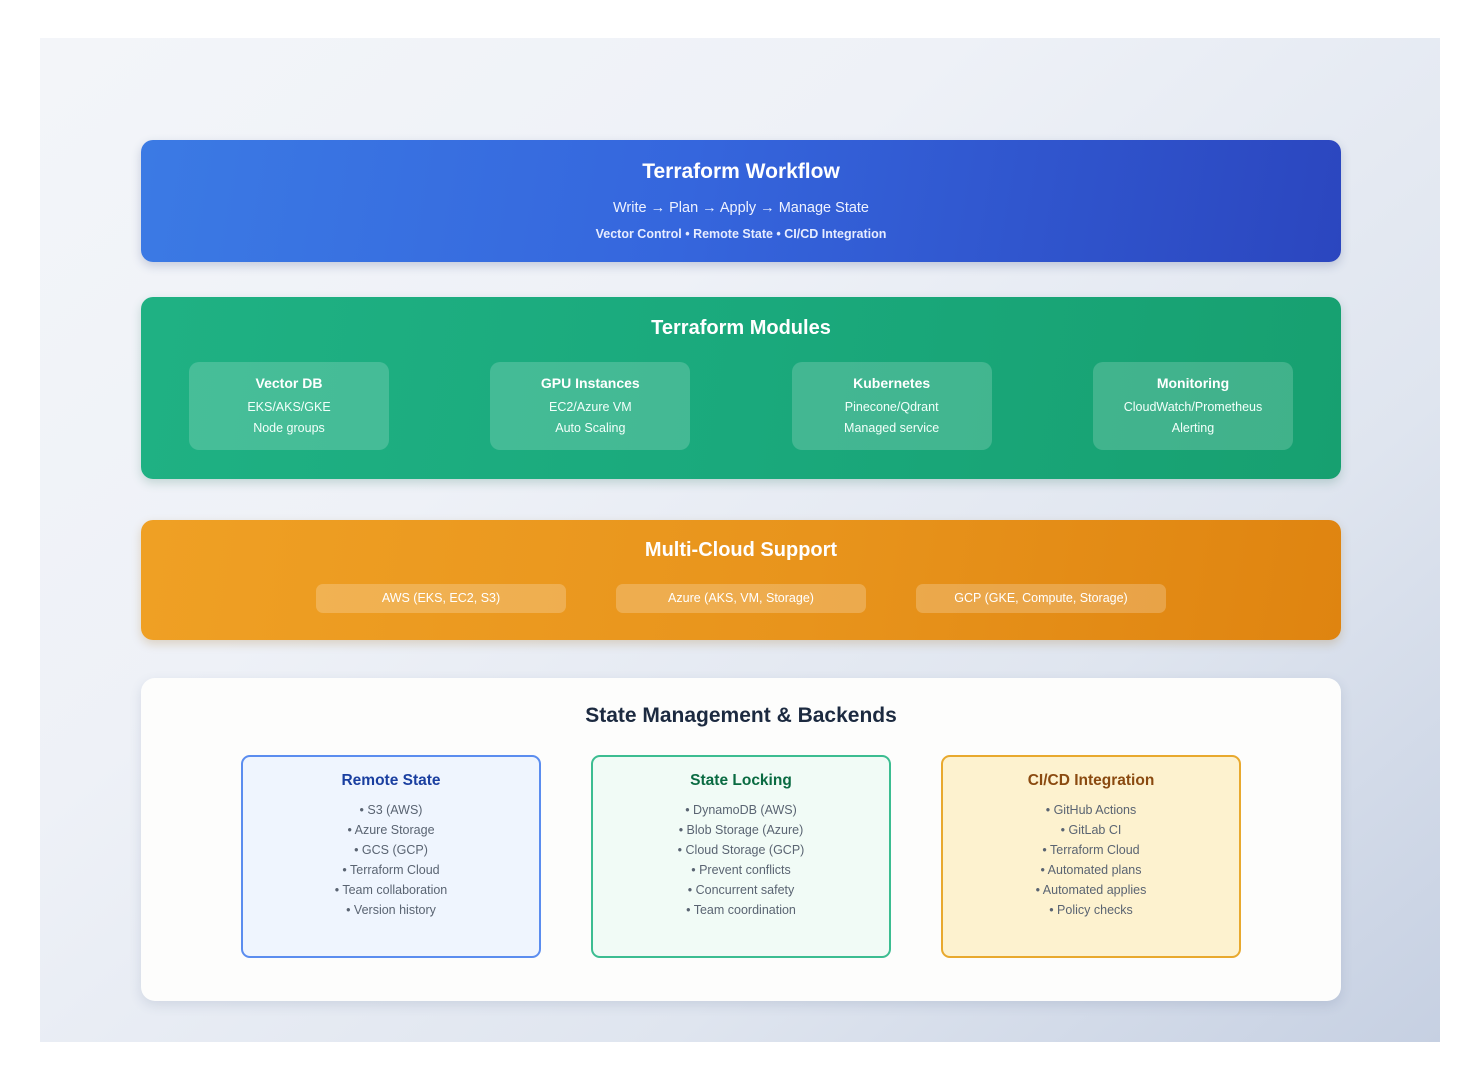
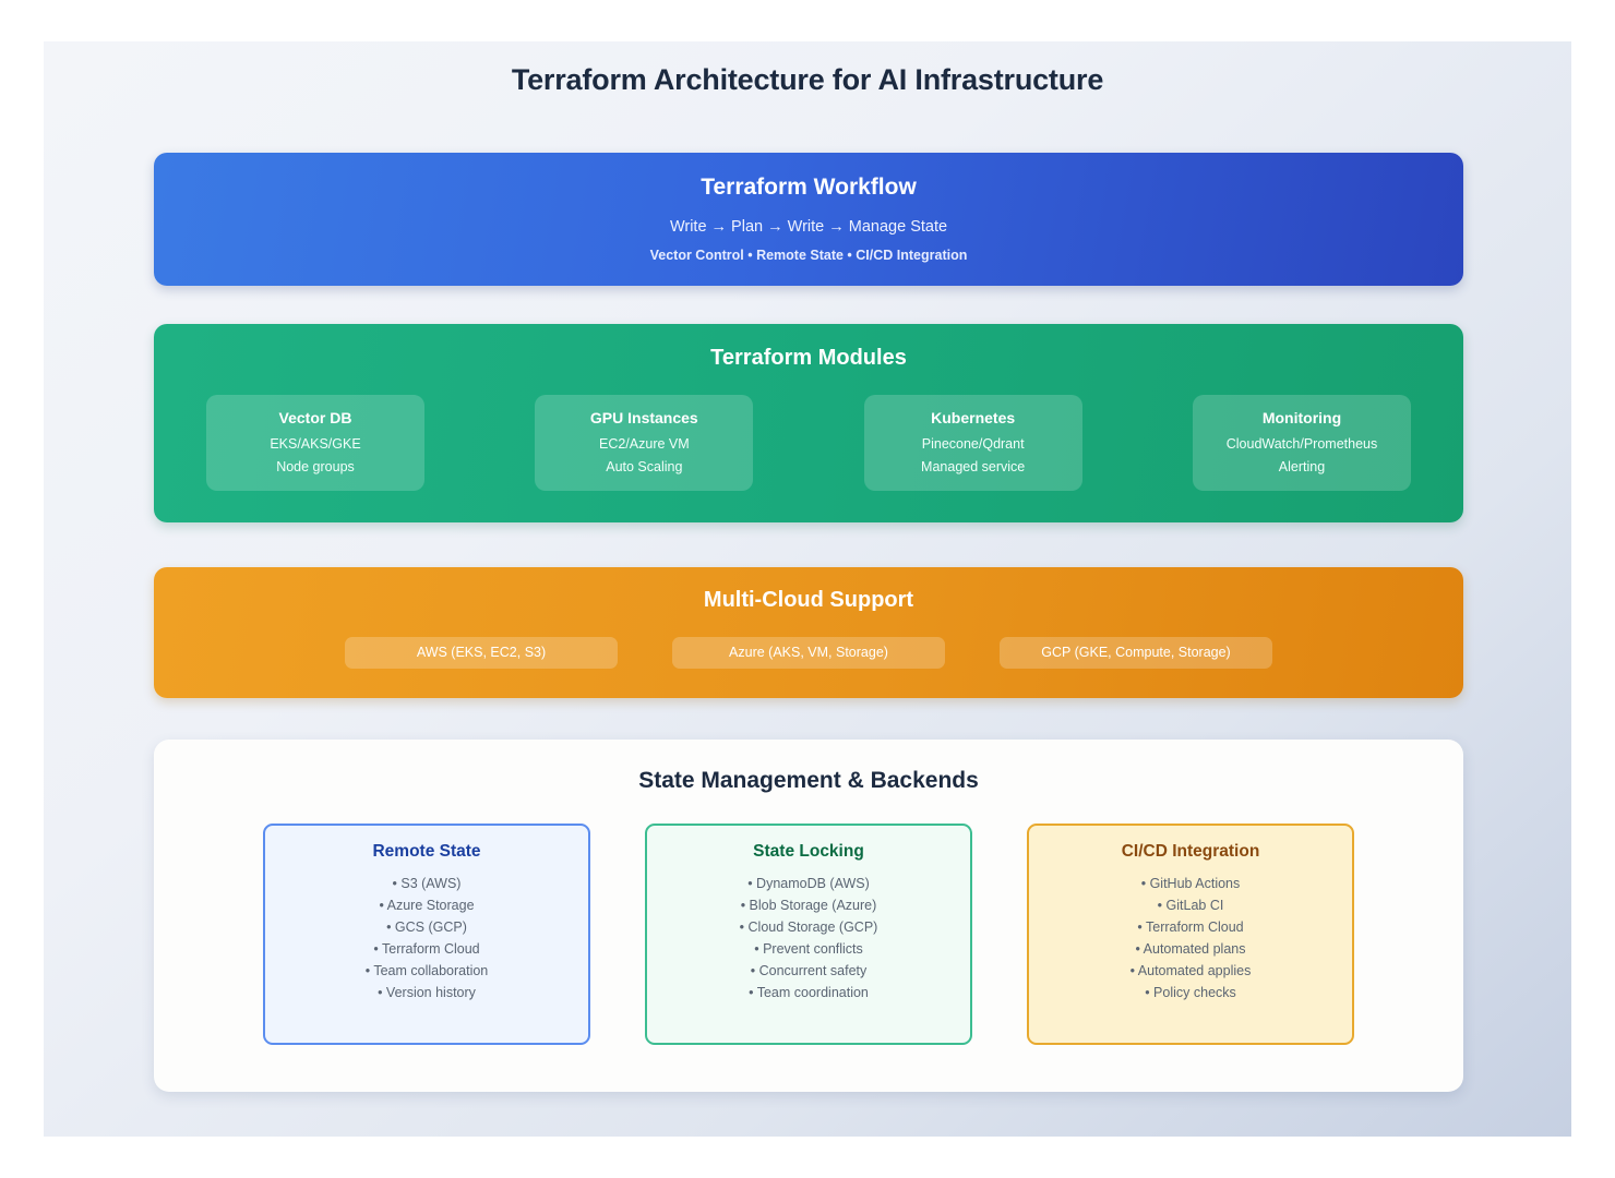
+ Terraform Architecture for AI Infrastructure
  Terraform Workflow
- Write → Plan → Apply → Manage State
+ Write → Plan → Write → Manage State
  Vector Control • Remote State • CI/CD Integration
  Terraform Modules
  Vector DB
  EKS/AKS/GKE
  Node groups
  GPU Instances
  EC2/Azure VM
  Auto Scaling
  Kubernetes
  Pinecone/Qdrant
  Managed service
  Monitoring
  CloudWatch/Prometheus
  Alerting
  Multi-Cloud Support
  AWS (EKS, EC2, S3)
  Azure (AKS, VM, Storage)
  GCP (GKE, Compute, Storage)
  State Management & Backends
  Remote State
  • S3 (AWS)
  • Azure Storage
  • GCS (GCP)
  • Terraform Cloud
  • Team collaboration
  • Version history
  State Locking
  • DynamoDB (AWS)
  • Blob Storage (Azure)
  • Cloud Storage (GCP)
  • Prevent conflicts
  • Concurrent safety
  • Team coordination
  CI/CD Integration
  • GitHub Actions
  • GitLab CI
  • Terraform Cloud
  • Automated plans
  • Automated applies
  • Policy checks
